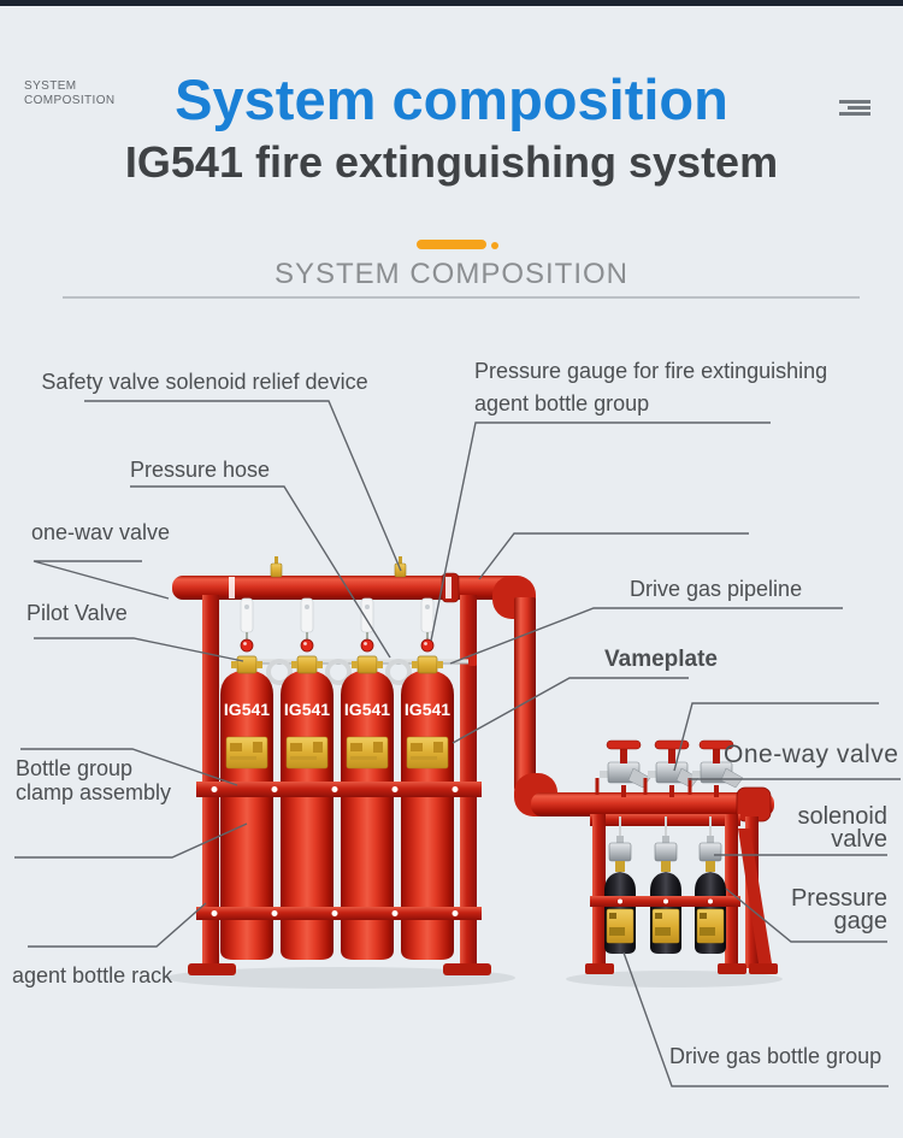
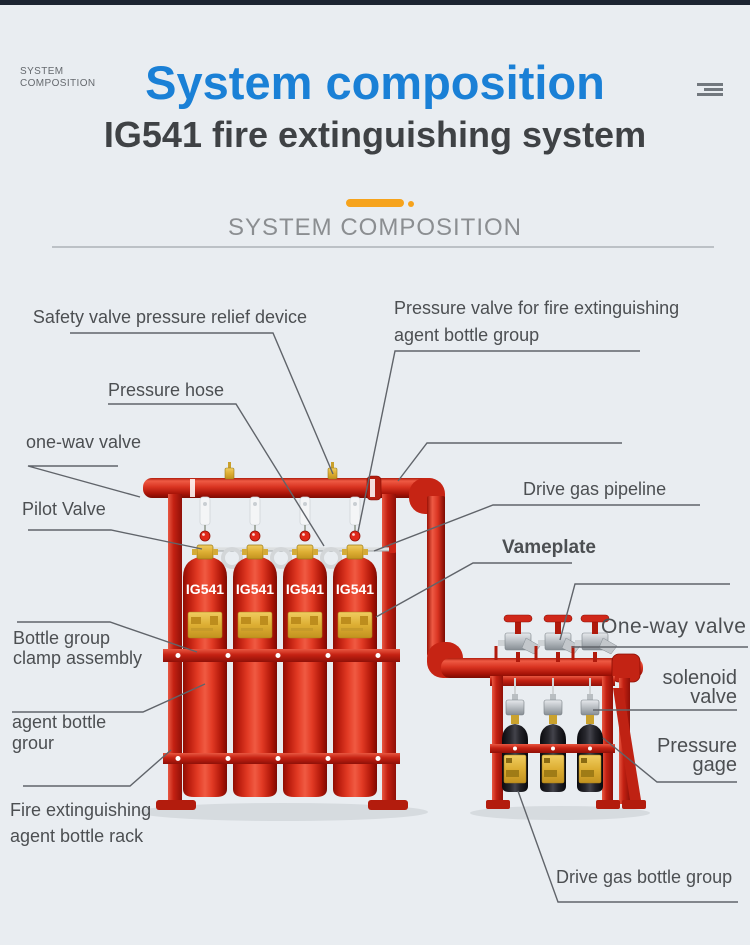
  SYSTEM
  COMPOSITION
  System composition
  IG541 fire extinguishing system
  SYSTEM COMPOSITION
  IG541
  IG541
  IG541
  IG541
- Safety valve solenoid relief device
+ Safety valve pressure relief device
- Pressure gauge for fire extinguishing
+ Pressure valve for fire extinguishing
  agent bottle group
  Pressure hose
  one-wav valve
  Drive gas pipeline
  Pilot Valve
  Vameplate
  One-way valve
  solenoid
  valve
  Pressure
  gage
  Bottle group
  clamp assembly
+ agent bottle
+ grour
+ Fire extinguishing
  agent bottle rack
  Drive gas bottle group
